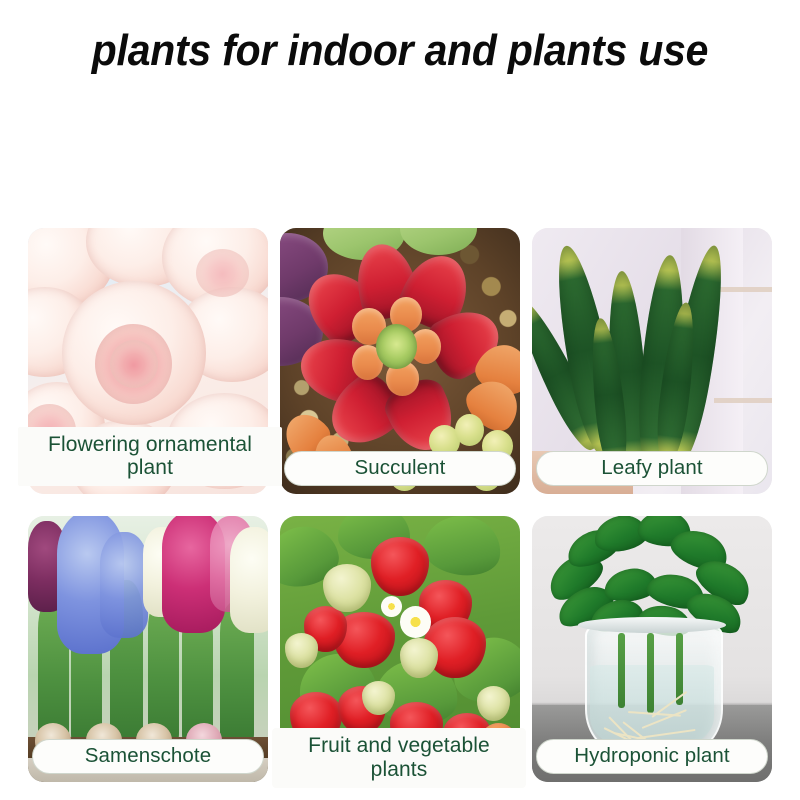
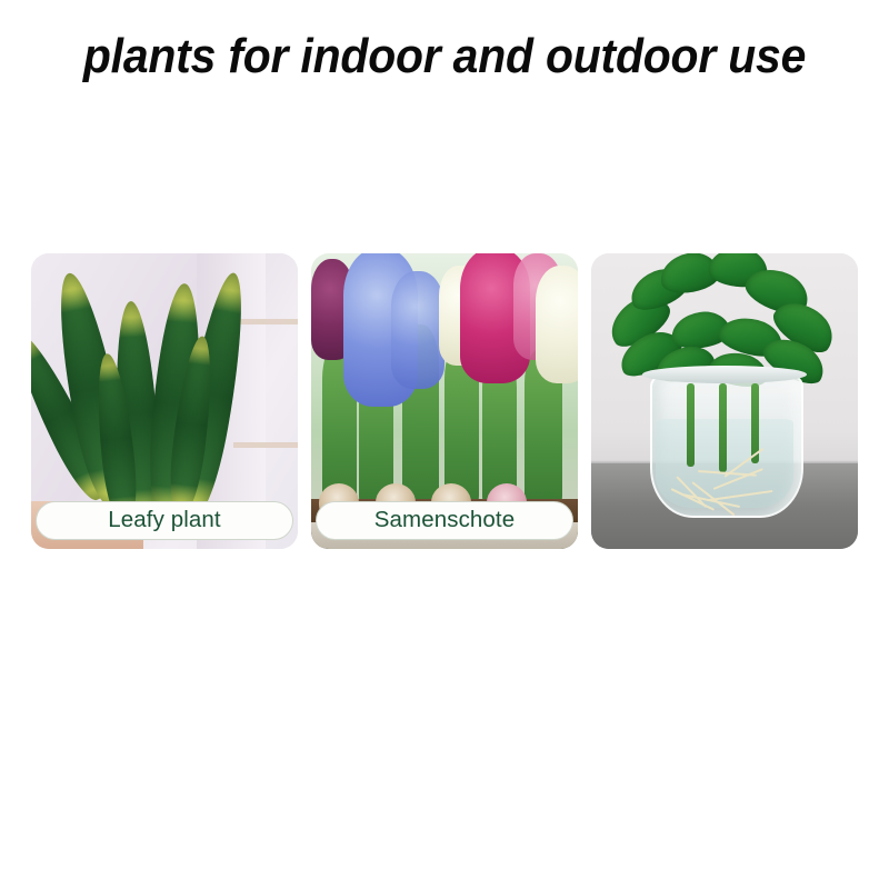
- plants for indoor and plants use
+ plants for indoor and outdoor use
- Flowering ornamental plant
- Succulent
  Leafy plant
  Samenschote
- Fruit and vegetable plants
- Hydroponic plant
